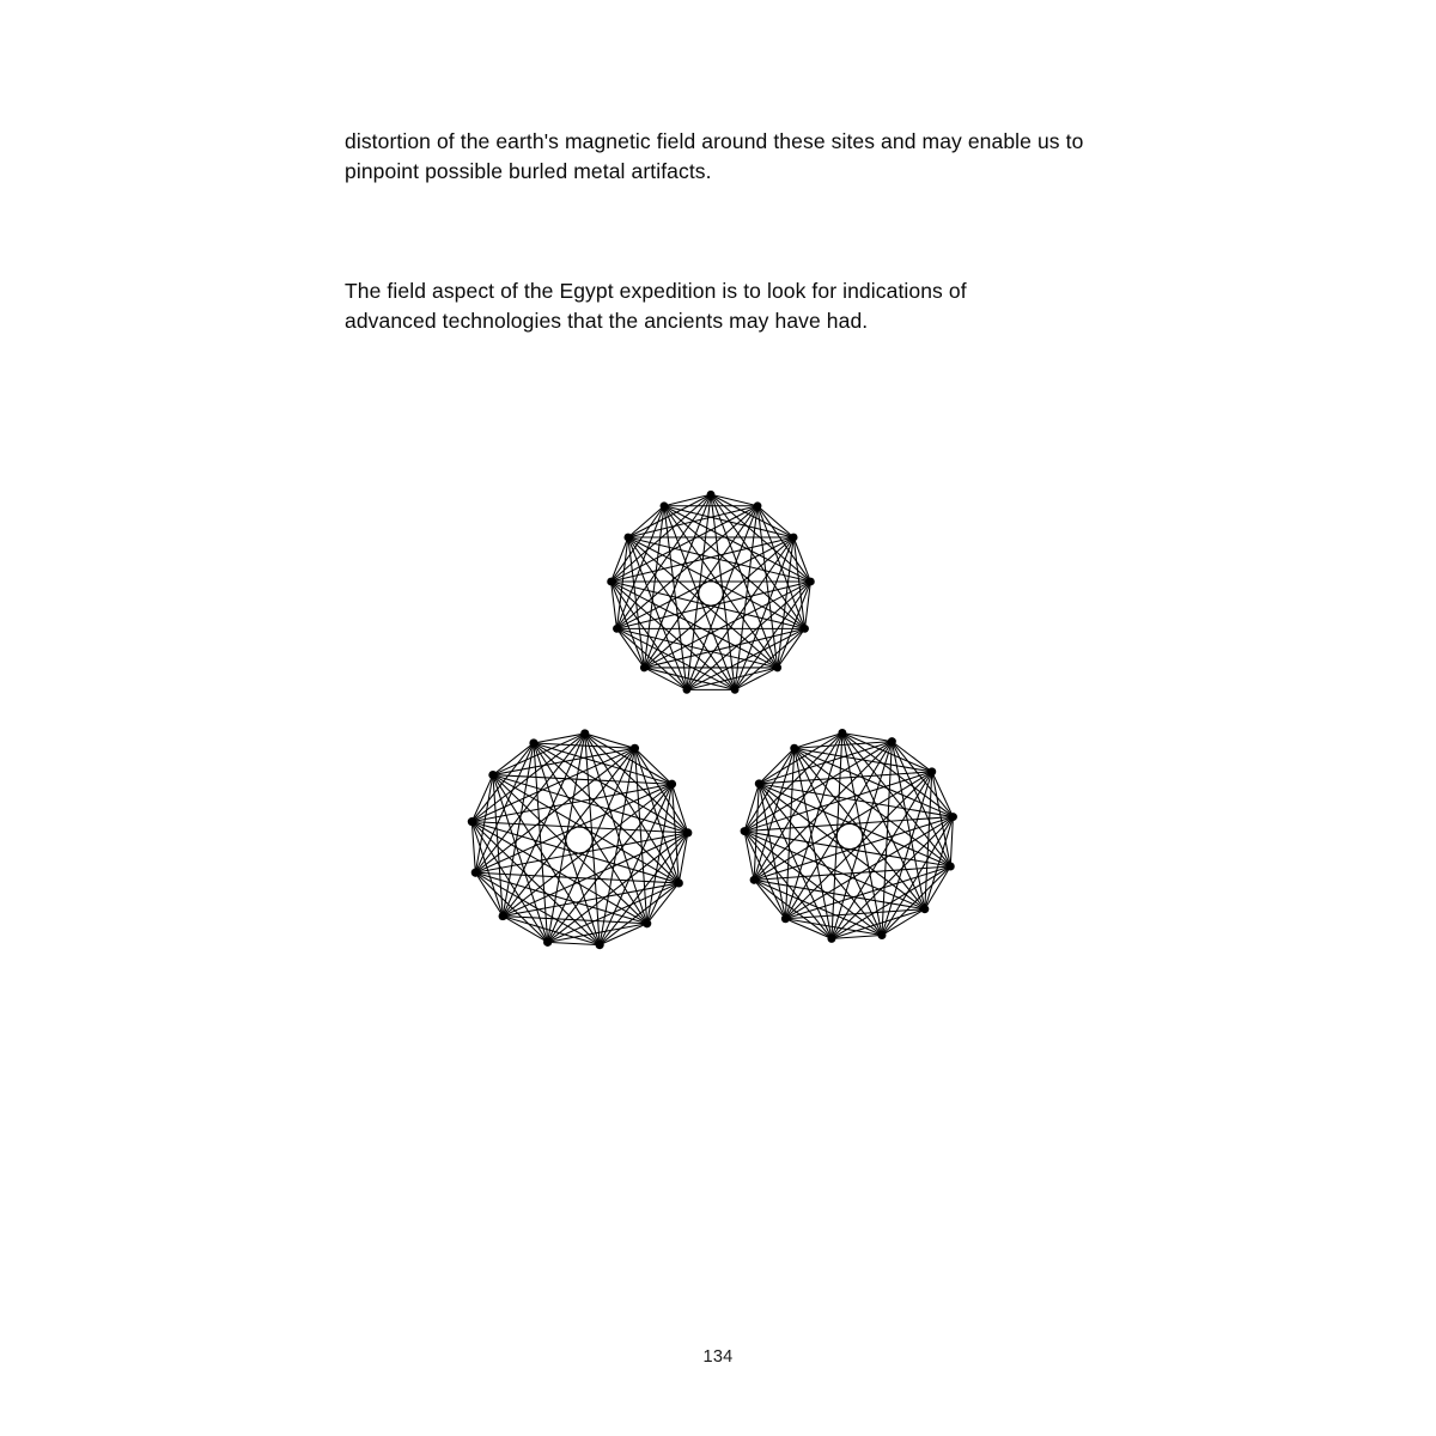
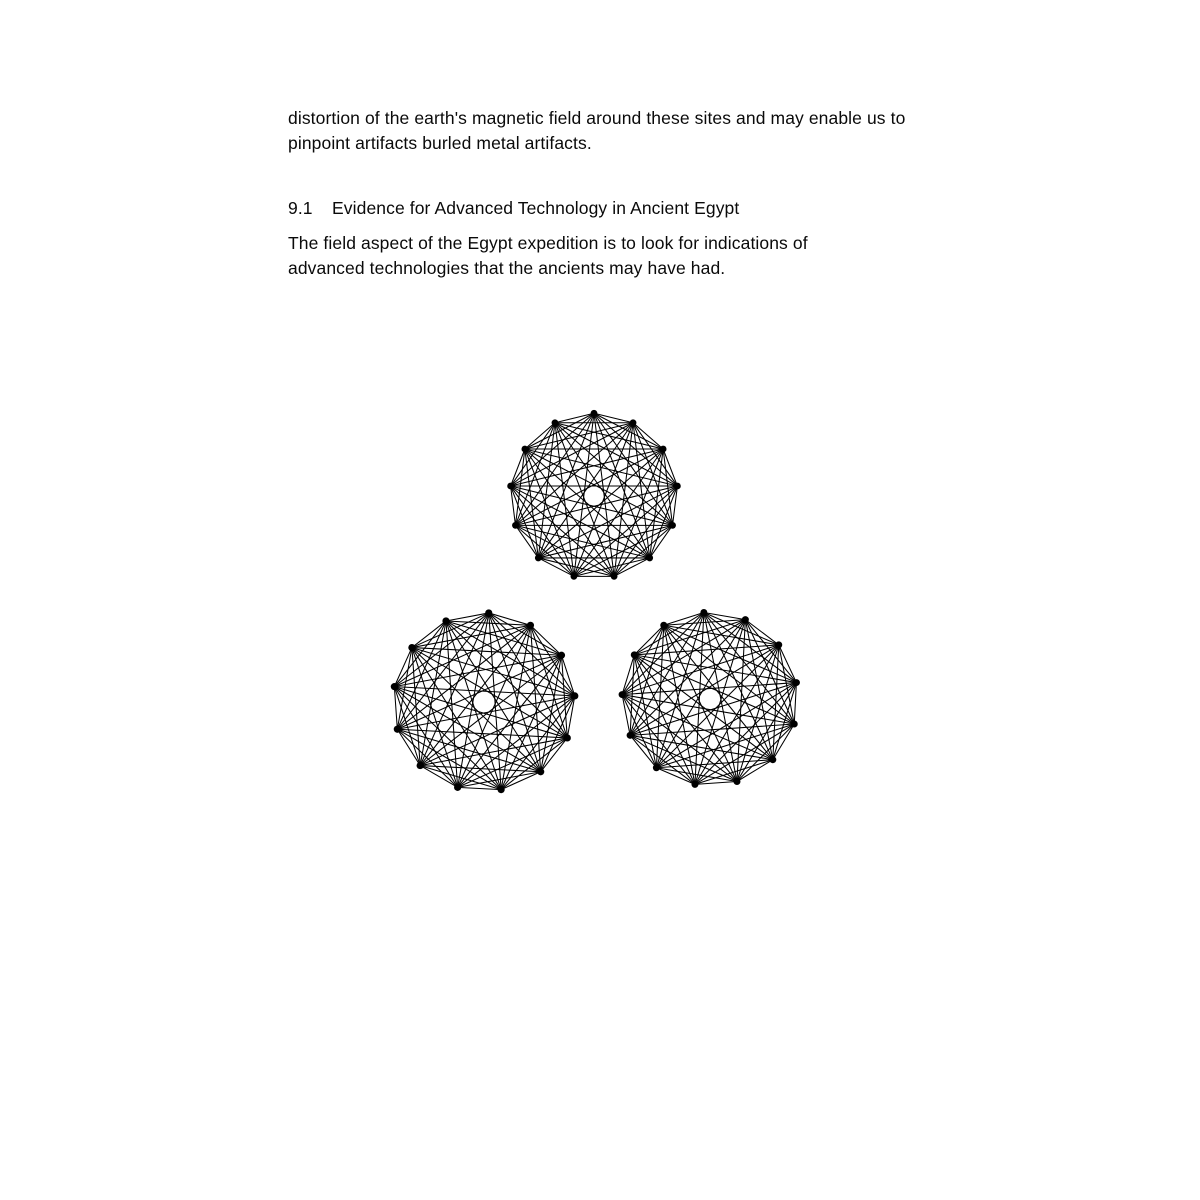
- distortion of the earth's magnetic field around these sites and may enable us to pinpoint possible burled metal artifacts.
+ distortion of the earth's magnetic field around these sites and may enable us to pinpoint artifacts burled metal artifacts.
+ 9.1 Evidence for Advanced Technology in Ancient Egypt
  The field aspect of the Egypt expedition is to look for indications of
  advanced technologies that the ancients may have had.
- 134
